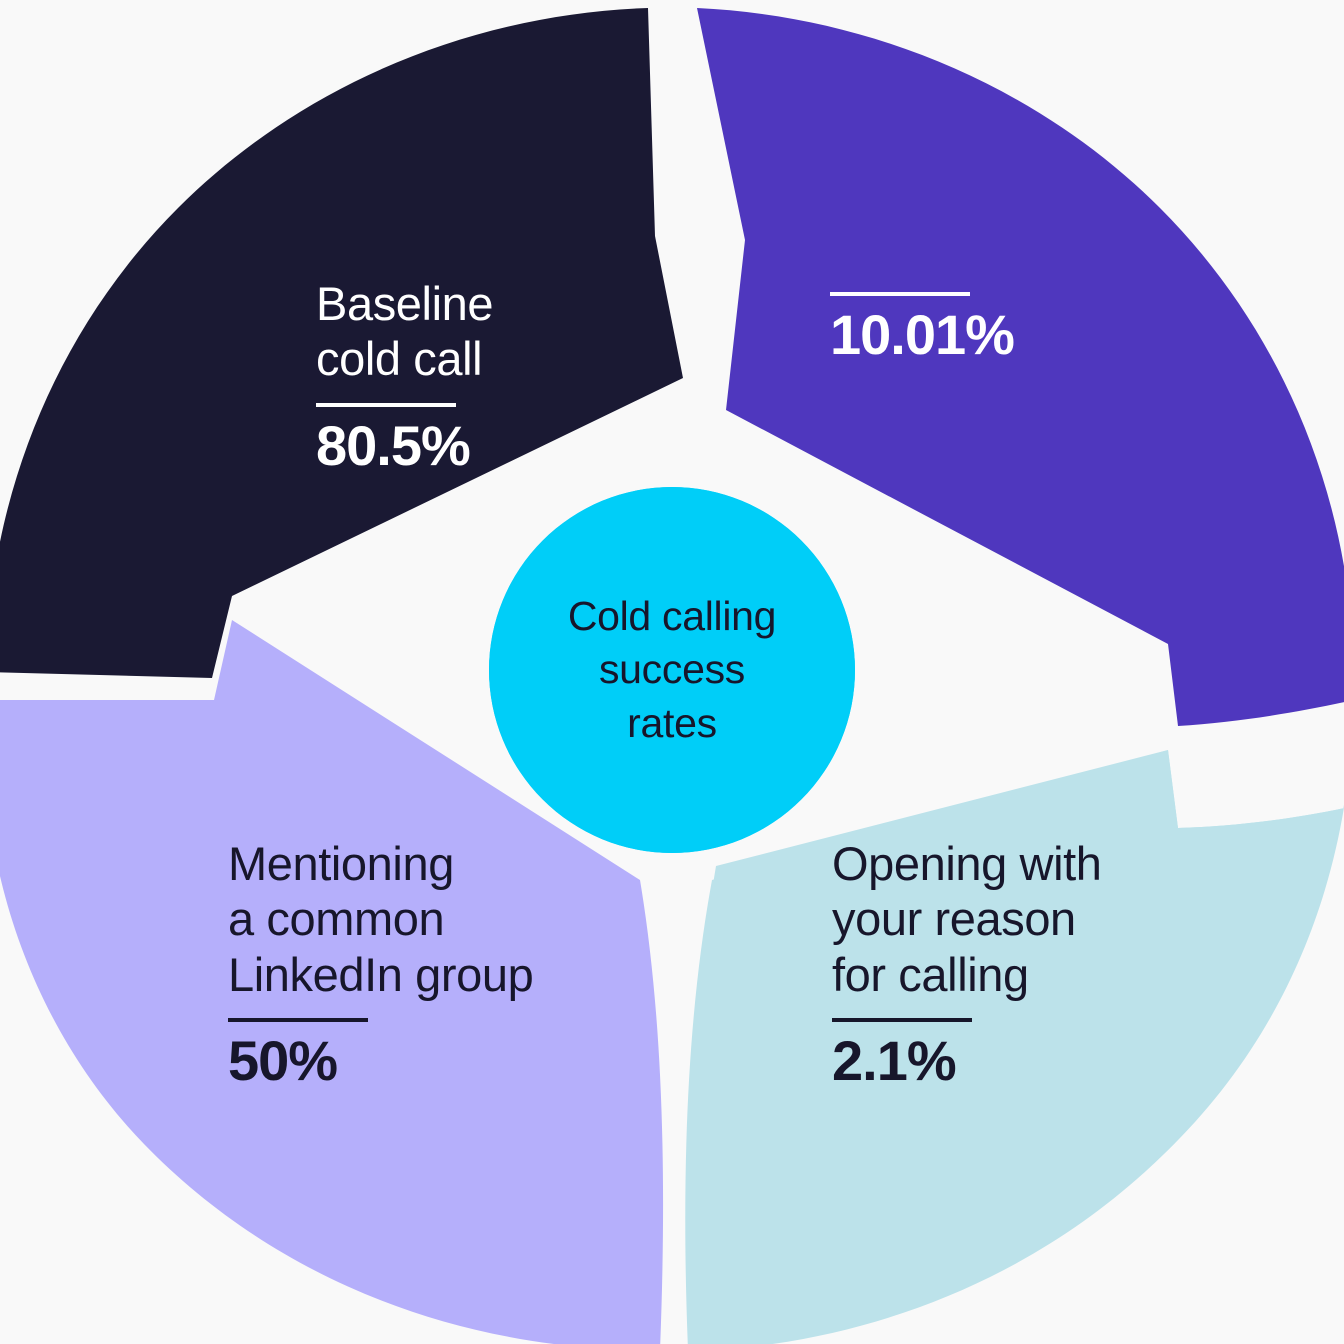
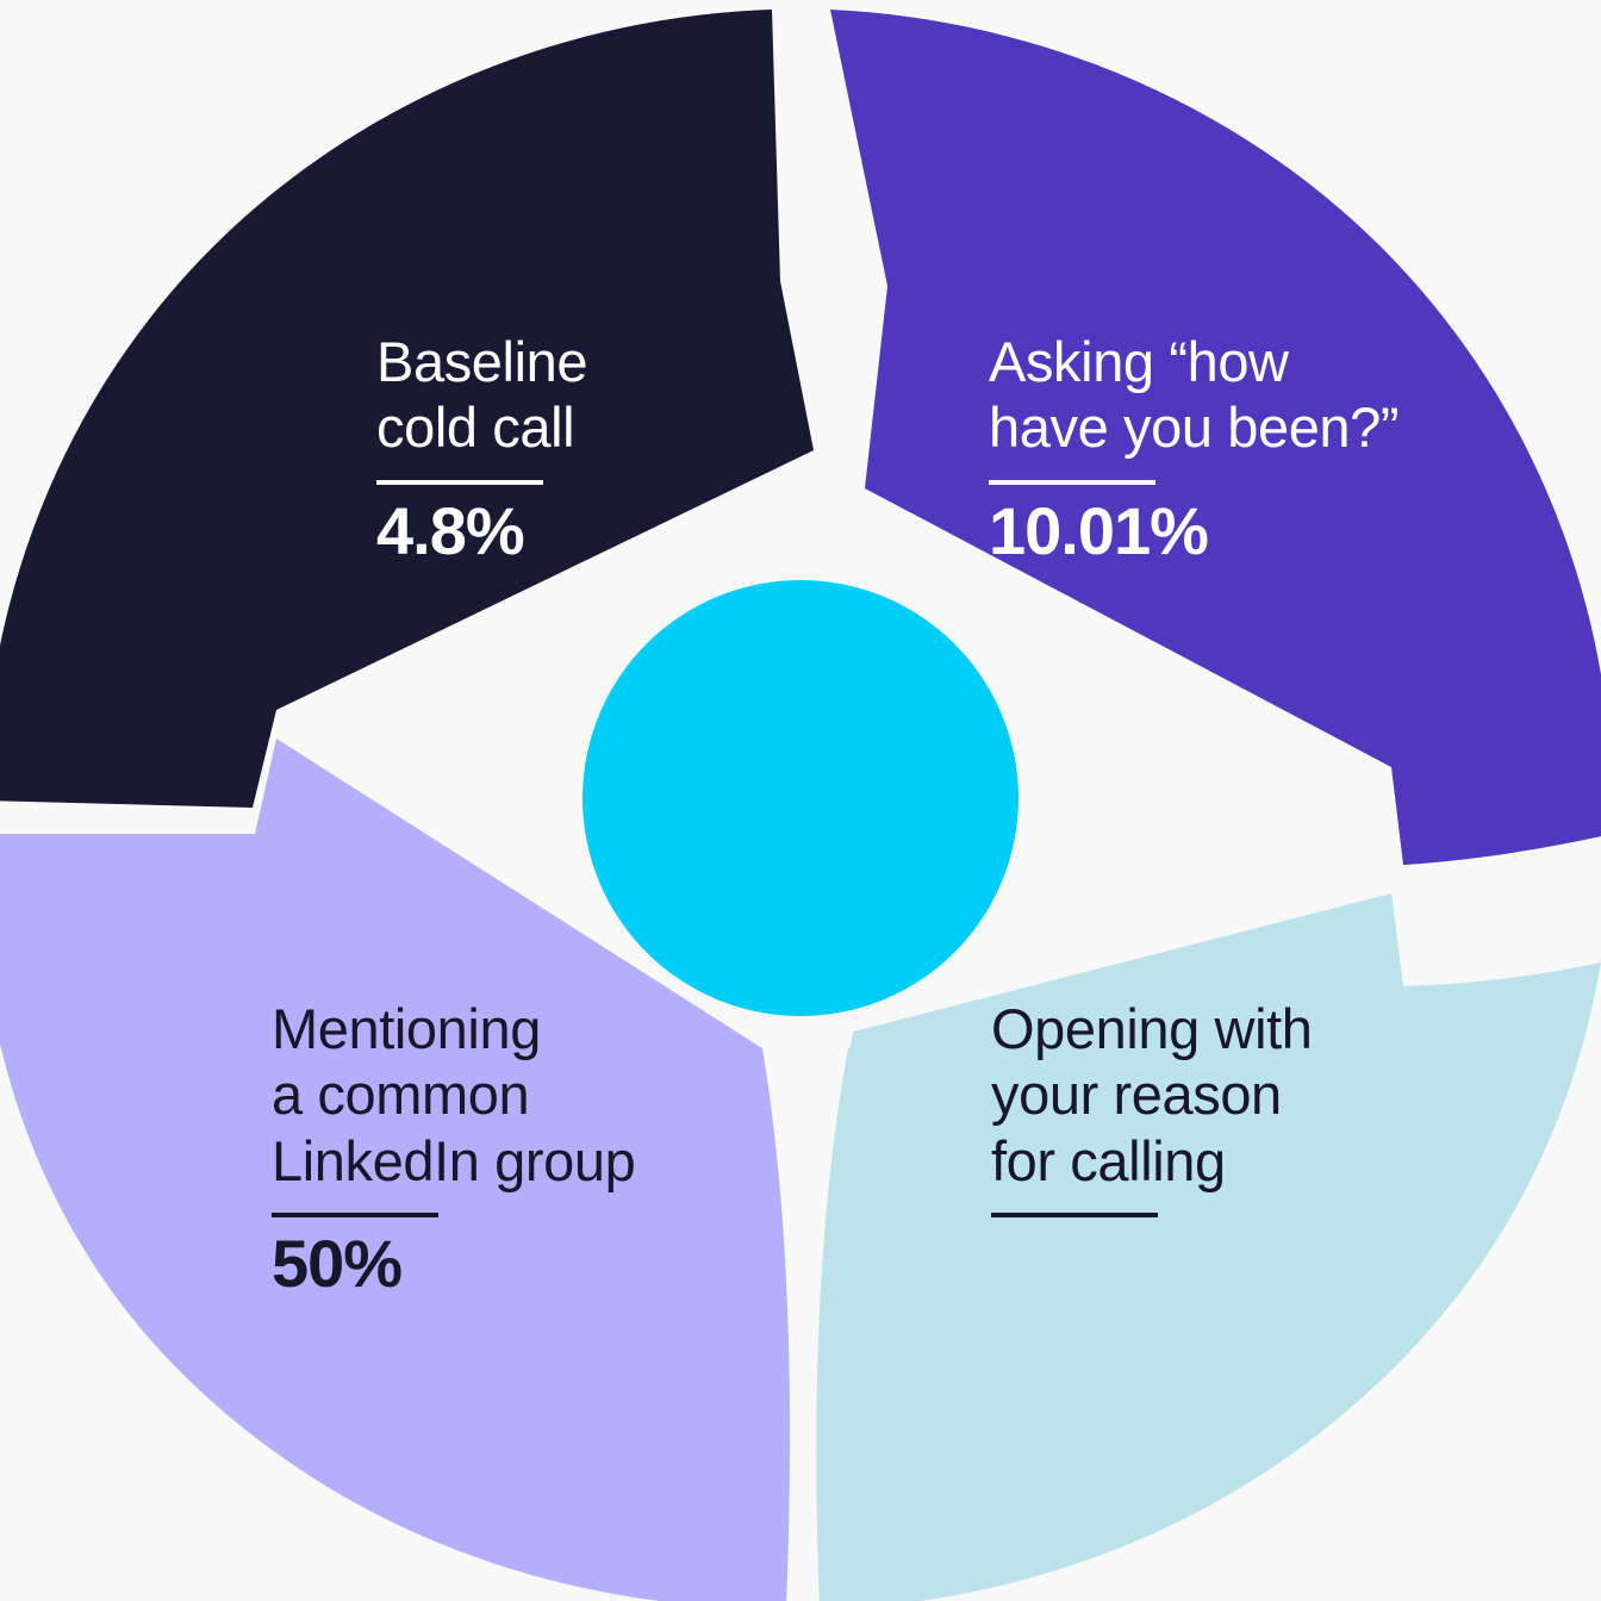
  Baseline
  cold call
- 80.5%
+ 4.8%
+ Asking “how
+ have you been?”
  10.01%
  Mentioning
  a common
  LinkedIn group
  50%
  Opening with
  your reason
  for calling
- 2.1%
- Cold calling
- success
- rates
